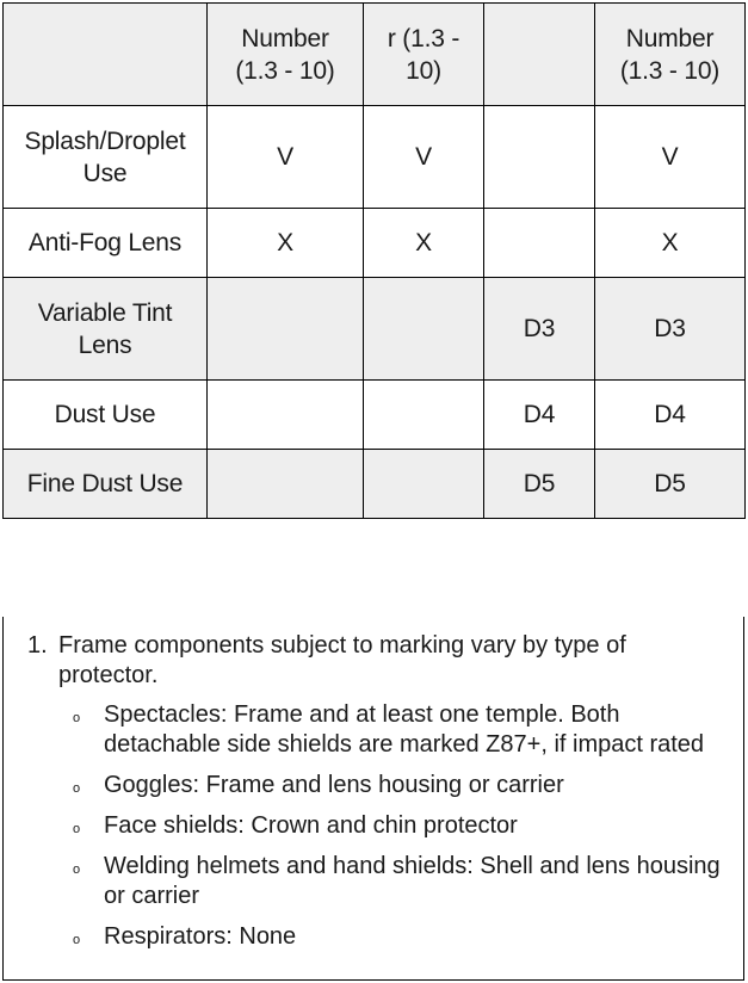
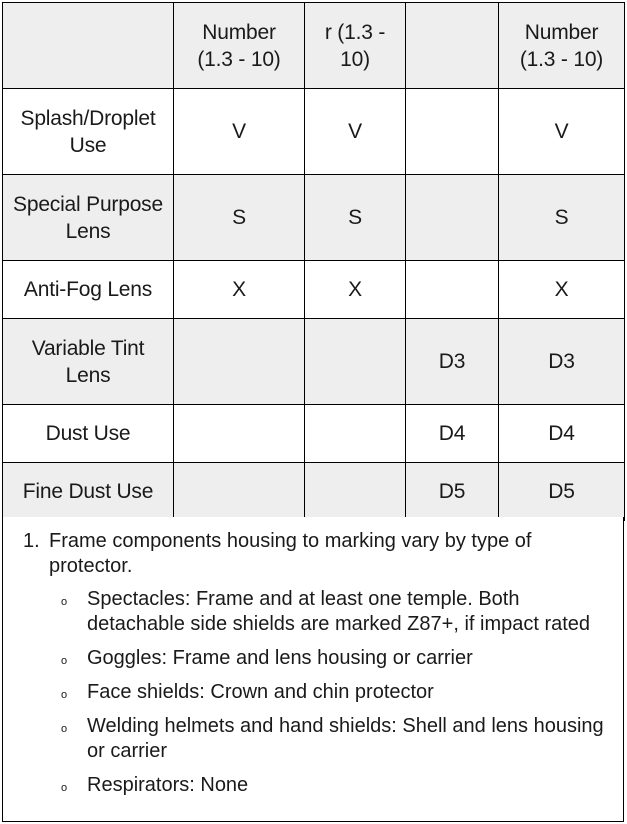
  	Number(1.3 - 10)	r (1.3 -10)		Number(1.3 - 10)
  Splash/Droplet Use	V	V		V
+ Special Purpose Lens	S	S		S
  Anti-Fog Lens	X	X		X
  Variable Tint Lens			D3	D3
  Dust Use			D4	D4
  Fine Dust Use			D5	D5
  1.
- Frame components subject to marking vary by type of protector.
+ Frame components housing to marking vary by type of protector.
  o
  Spectacles: Frame and at least one temple. Both detachable side shields are marked Z87+, if impact rated
  o
  Goggles: Frame and lens housing or carrier
  o
  Face shields: Crown and chin protector
  o
  Welding helmets and hand shields: Shell and lens housing or carrier
  o
  Respirators: None
